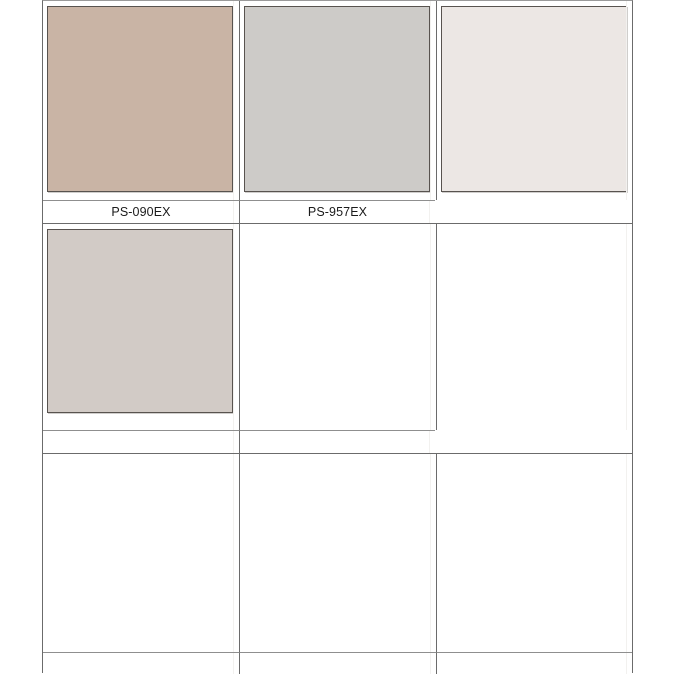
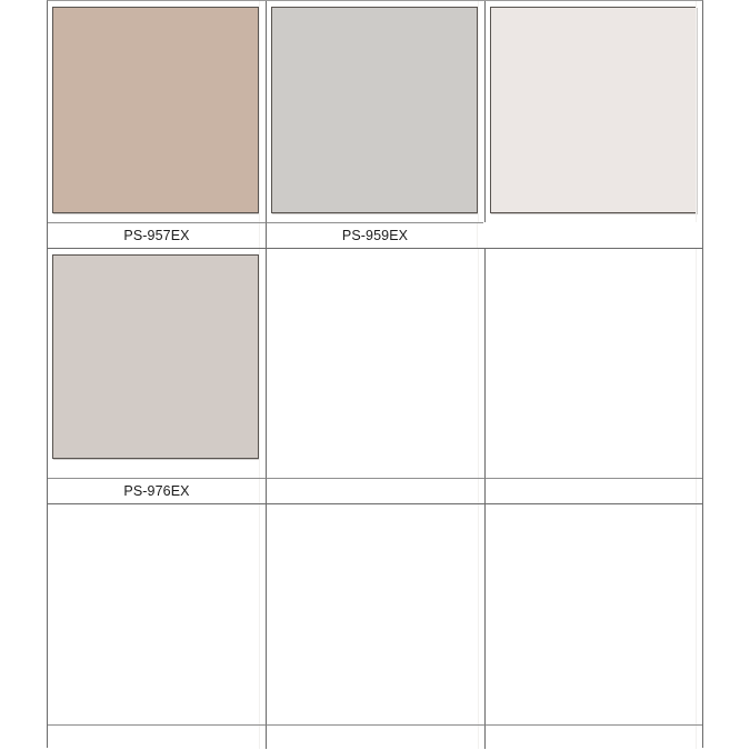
- PS-090EX
  PS-957EX
+ PS-959EX
+ PS-976EX
